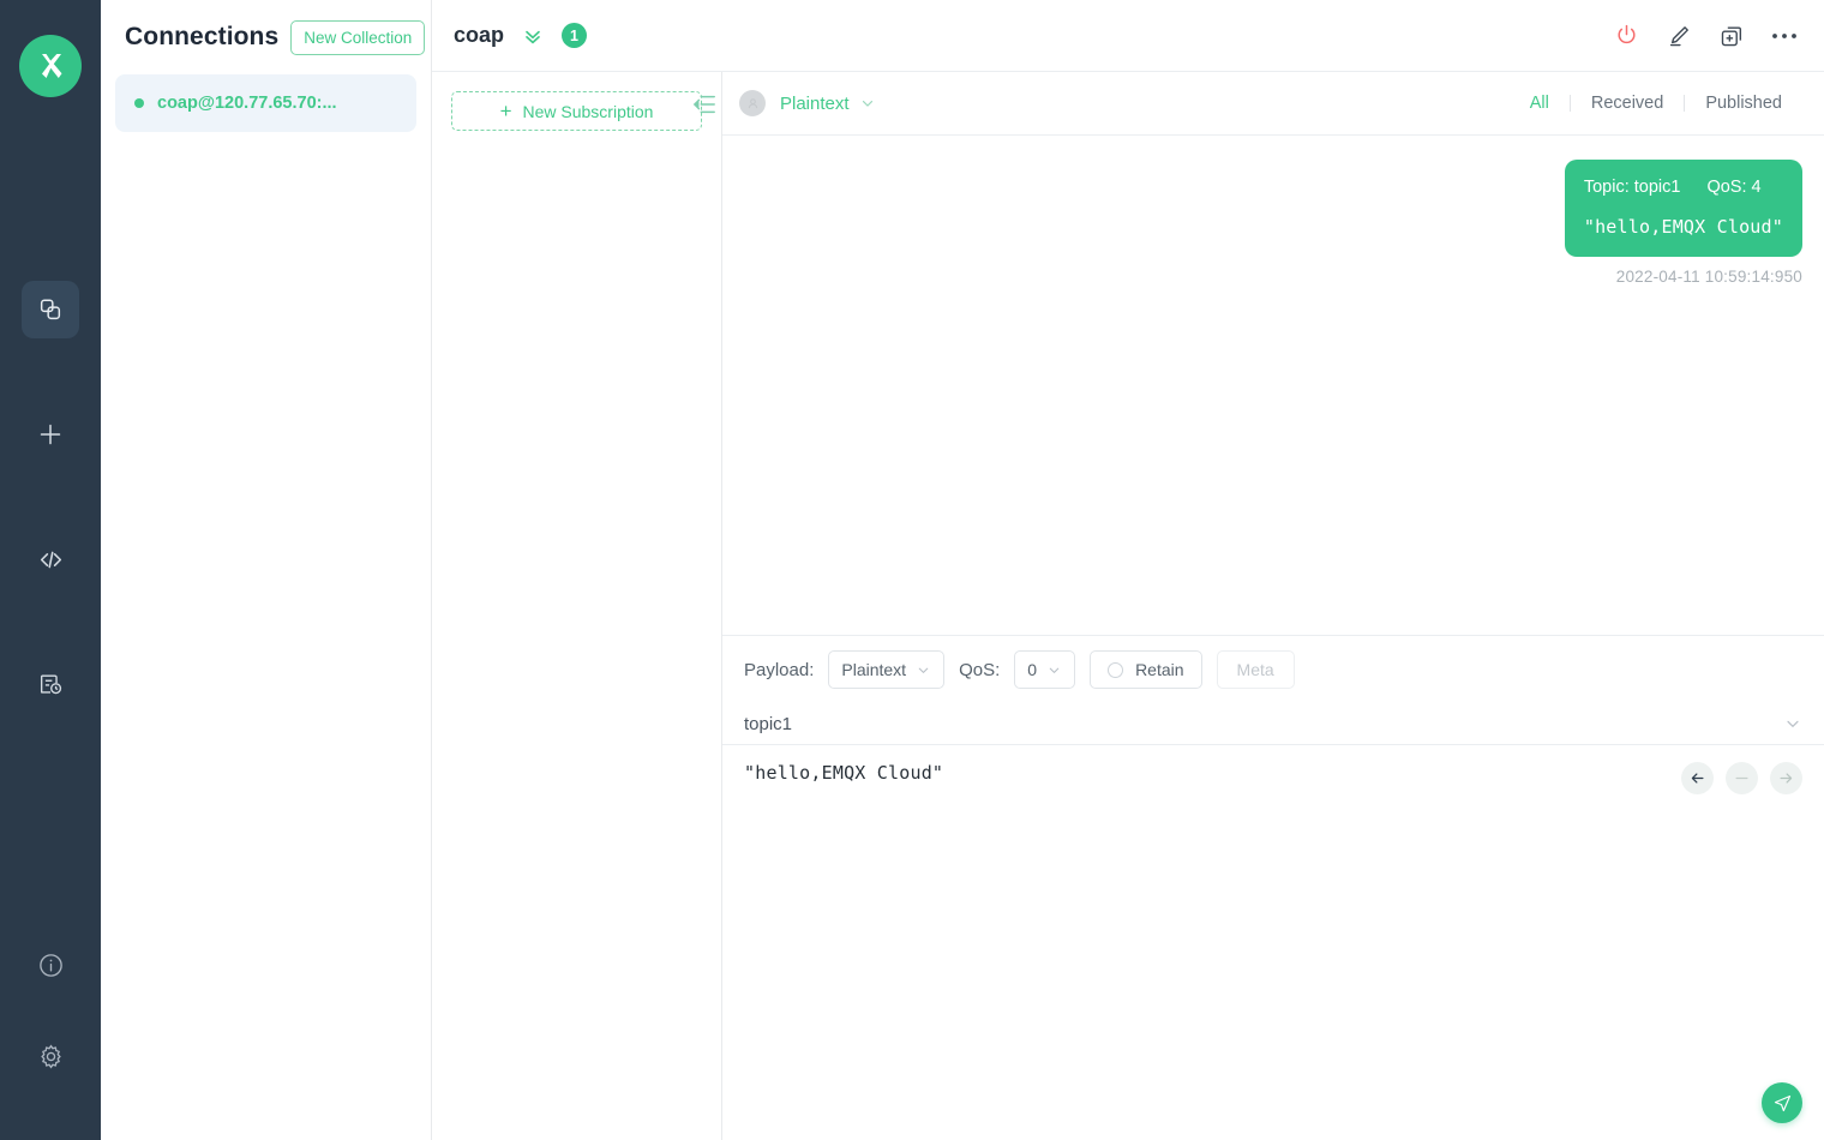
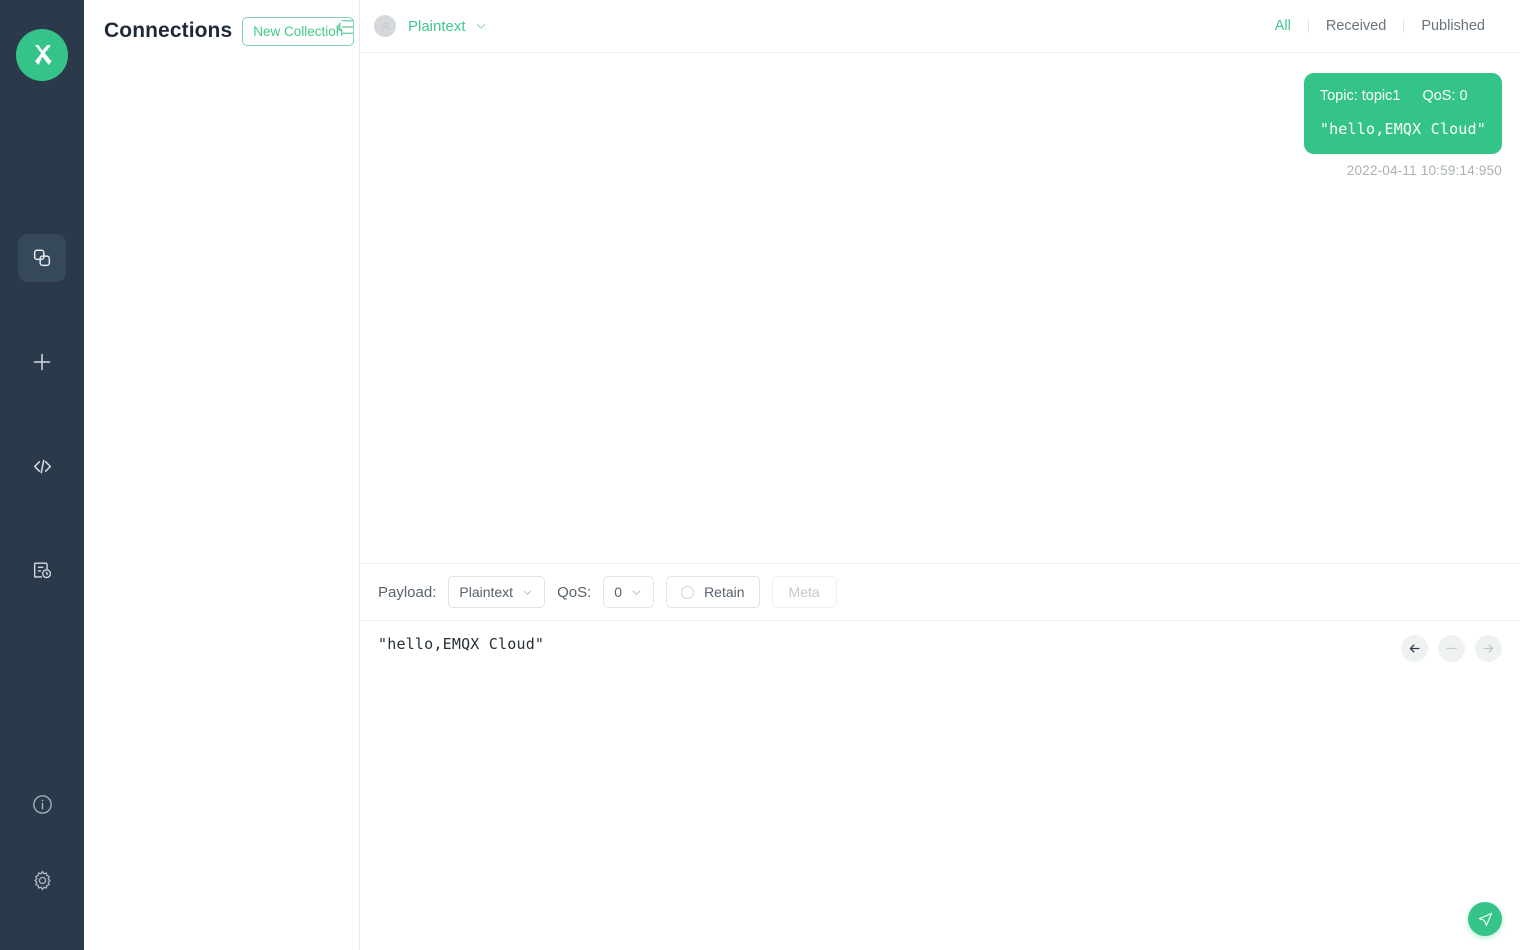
  Connections
  New Collection
- coap@120.77.65.70:...
- coap
- 1
- +
- New Subscription
  Plaintext
  All
  Received
  Published
  Topic: topic1
- QoS: 4
+ QoS: 0
  "hello,EMQX Cloud"
  2022-04-11 10:59:14:950
  Payload:
  Plaintext
  QoS:
  0
  Retain
  Meta
- topic1
  "hello,EMQX Cloud"
